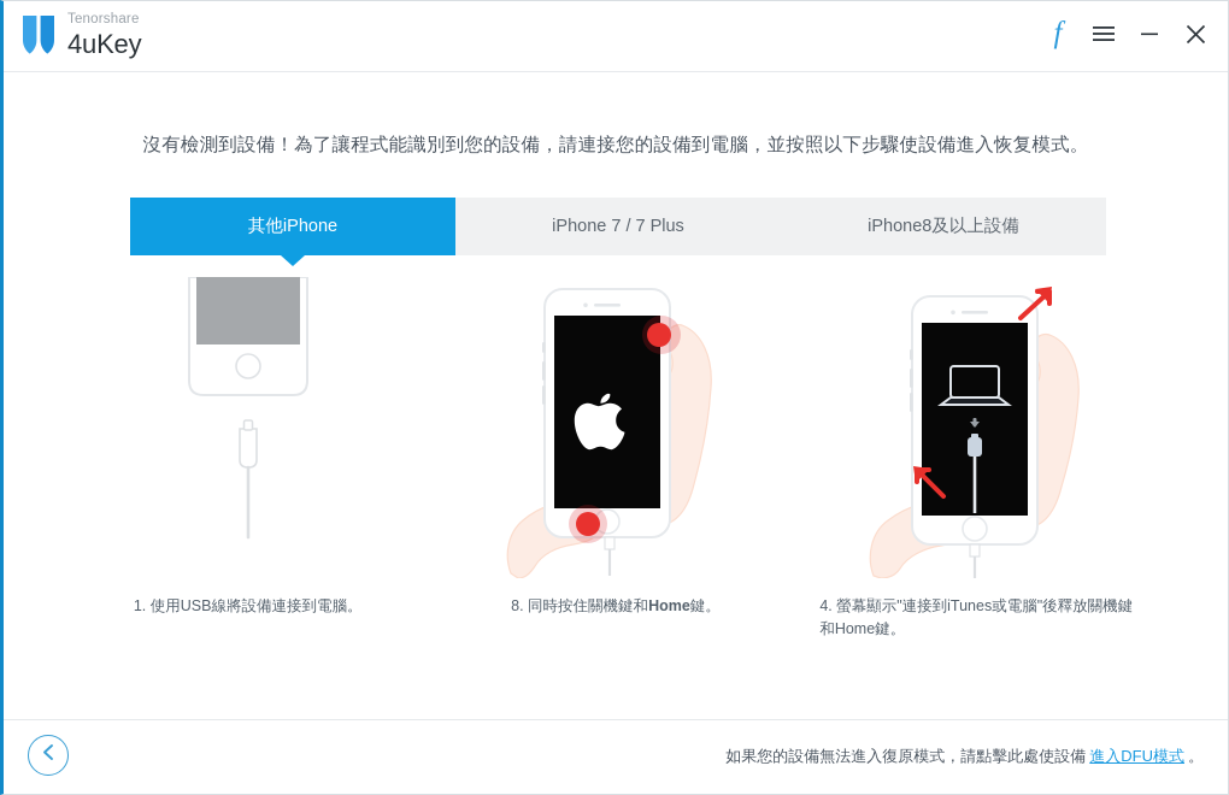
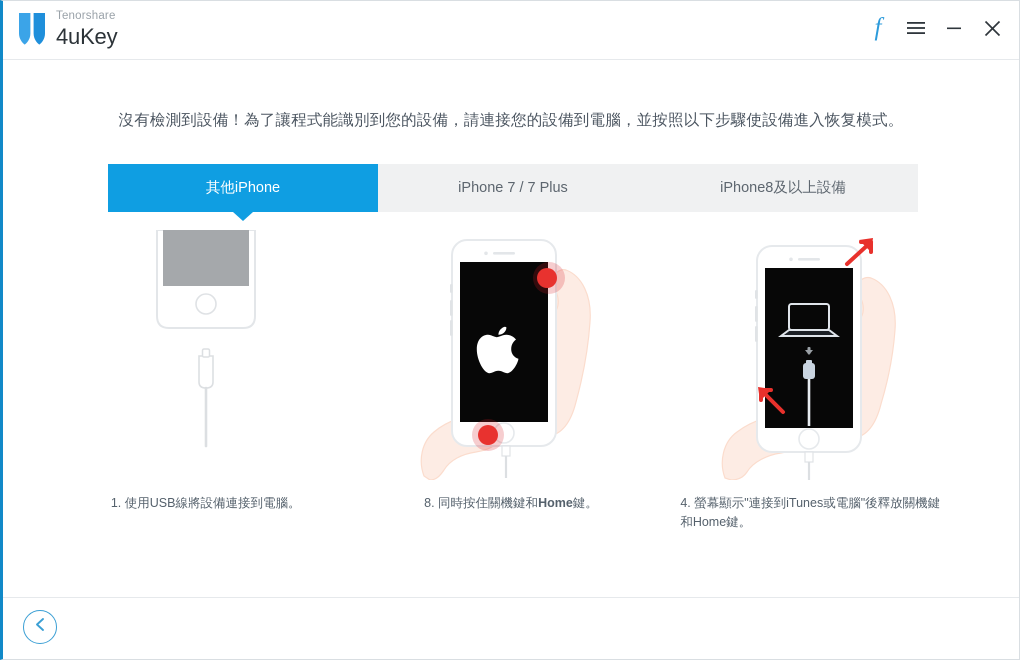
  Tenorshare
  4uKey
  f
  沒有檢測到設備！為了讓程式能識別到您的設備，請連接您的設備到電腦，並按照以下步驟使設備進入恢复模式。
  其他iPhone
  iPhone 7 / 7 Plus
  iPhone8及以上設備
  1. 使用USB線將設備連接到電腦。
  8. 同時按住關機鍵和Home鍵。
  4. 螢幕顯示"連接到iTunes或電腦"後釋放關機鍵和Home鍵。
- 如果您的設備無法進入復原模式，請點擊此處使設備 進入DFU模式 。
